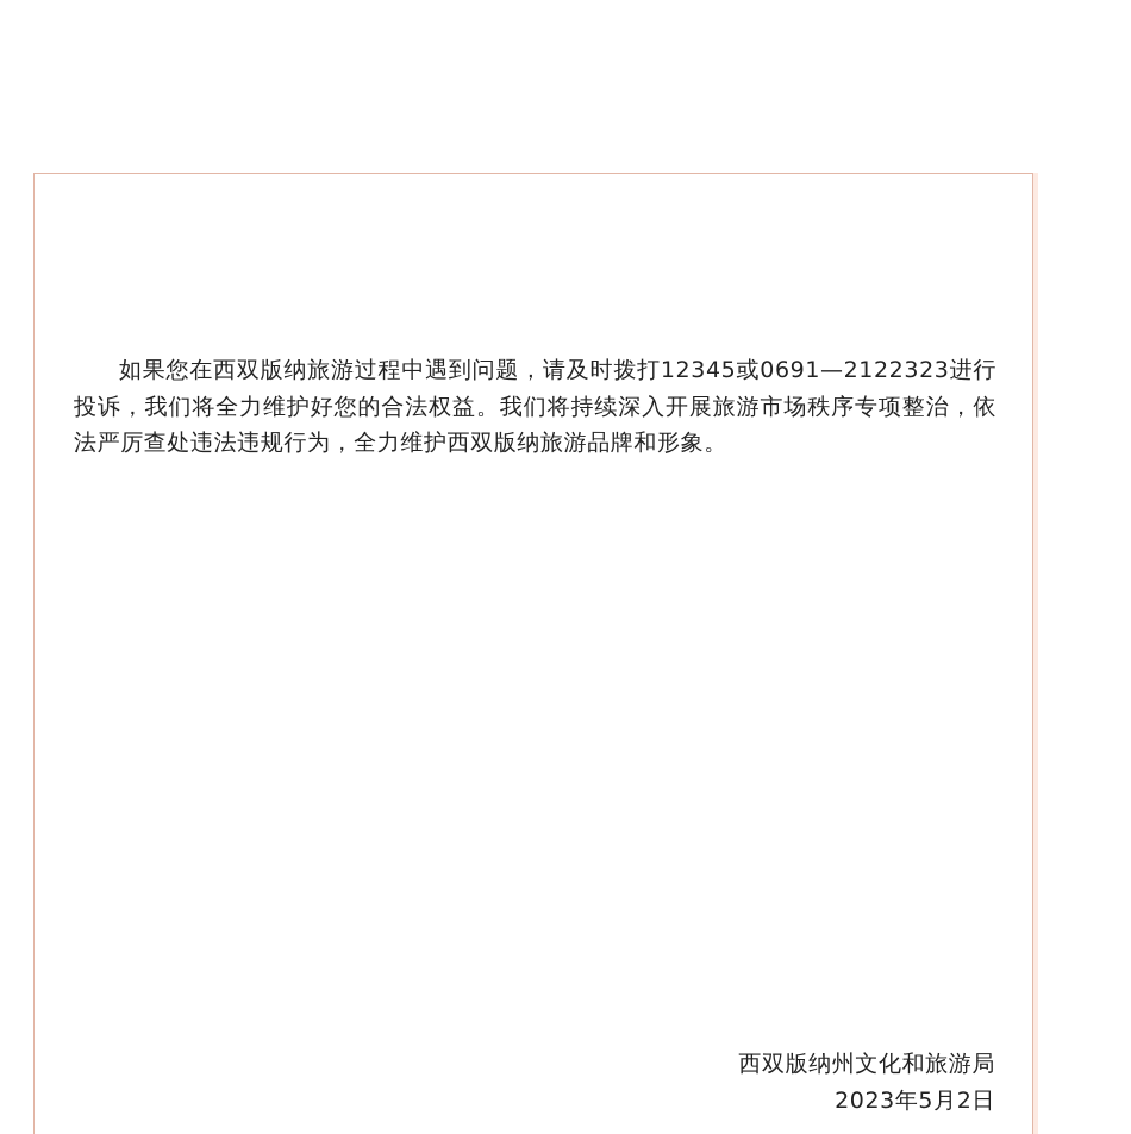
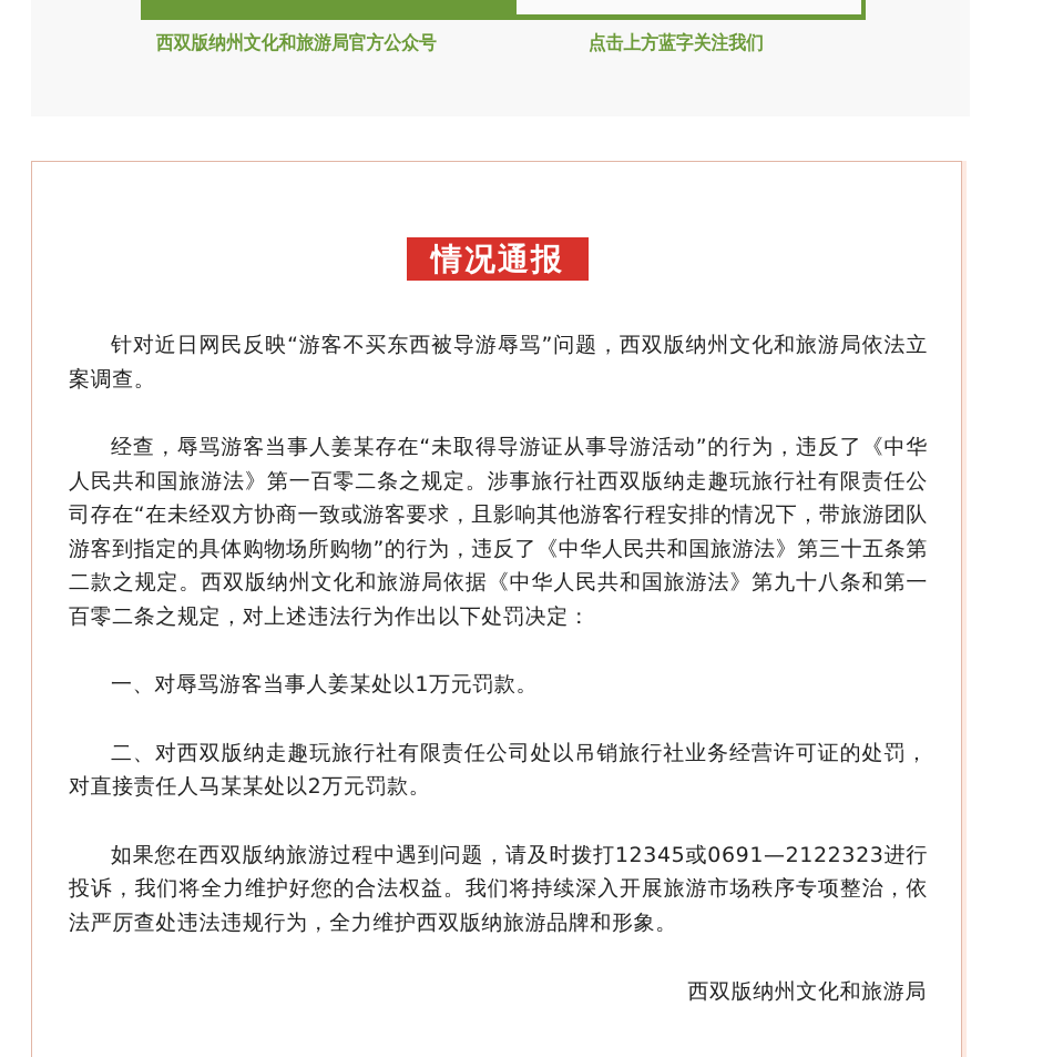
+ 西双版纳州文化和旅游局官方公众号
+ 点击上方蓝字关注我们
+ 情况通报
+ 针对近日网民反映“游客不买东西被导游辱骂”问题，西双版纳州文化和旅游局依法立案调查。
+ 经查，辱骂游客当事人姜某存在“未取得导游证从事导游活动”的行为，违反了《中华人民共和国旅游法》第一百零二条之规定。涉事旅行社西双版纳走趣玩旅行社有限责任公司存在“在未经双方协商一致或游客要求，且影响其他游客行程安排的情况下，带旅游团队游客到指定的具体购物场所购物”的行为，违反了《中华人民共和国旅游法》第三十五条第二款之规定。西双版纳州文化和旅游局依据《中华人民共和国旅游法》第九十八条和第一百零二条之规定，对上述违法行为作出以下处罚决定：
+ 一、对辱骂游客当事人姜某处以1万元罚款。
+ 二、对西双版纳走趣玩旅行社有限责任公司处以吊销旅行社业务经营许可证的处罚，对直接责任人马某某处以2万元罚款。
  如果您在西双版纳旅游过程中遇到问题，请及时拨打12345或0691—2122323进行投诉，我们将全力维护好您的合法权益。我们将持续深入开展旅游市场秩序专项整治，依法严厉查处违法违规行为，全力维护西双版纳旅游品牌和形象。
  西双版纳州文化和旅游局
- 2023年5月2日
